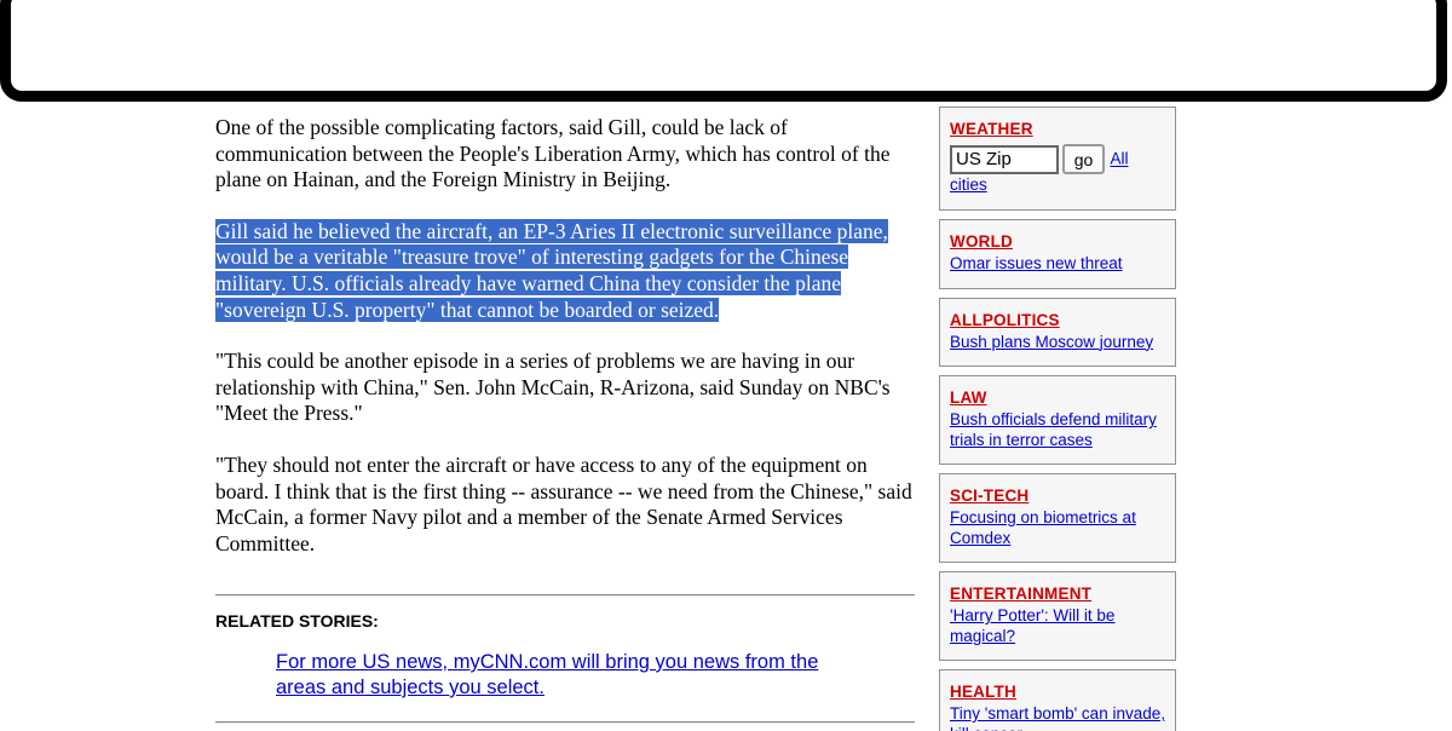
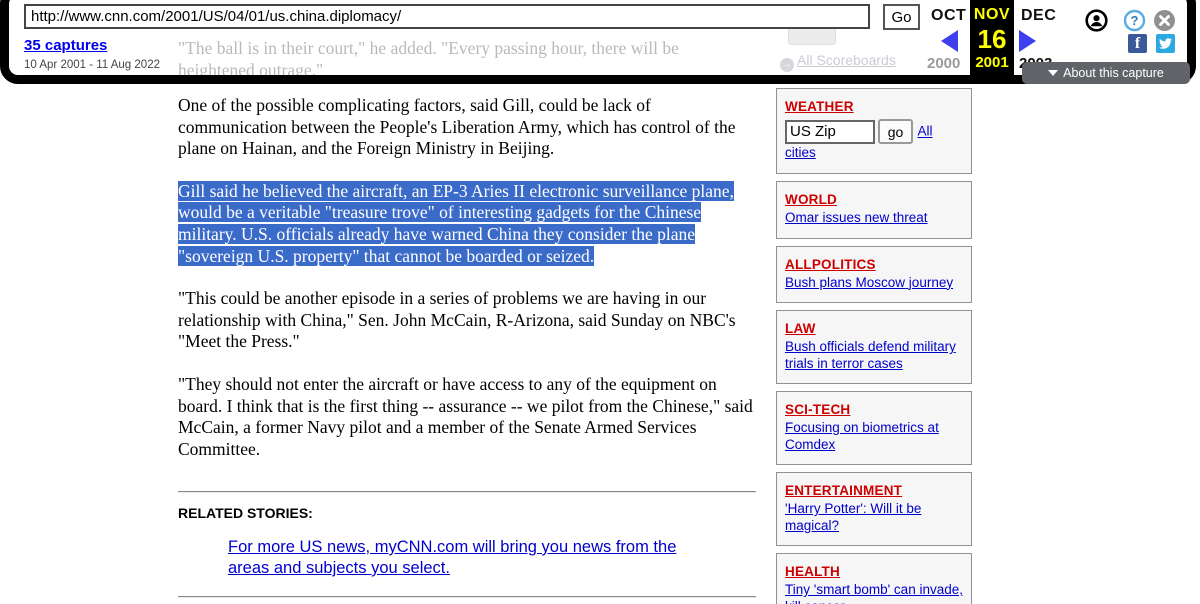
  One of the possible complicating factors, said Gill, could be lack of communication between the People's Liberation Army, which has control of the plane on Hainan, and the Foreign Ministry in Beijing.
  Gill said he believed the aircraft, an EP-3 Aries II electronic surveillance plane, would be a veritable "treasure trove" of interesting gadgets for the Chinese military. U.S. officials already have warned China they consider the plane "sovereign U.S. property" that cannot be boarded or seized.
  "This could be another episode in a series of problems we are having in our relationship with China," Sen. John McCain, R-Arizona, said Sunday on NBC's "Meet the Press."
- "They should not enter the aircraft or have access to any of the equipment on board. I think that is the first thing -- assurance -- we need from the Chinese," said McCain, a former Navy pilot and a member of the Senate Armed Services Committee.
+ "They should not enter the aircraft or have access to any of the equipment on board. I think that is the first thing -- assurance -- we pilot from the Chinese," said McCain, a former Navy pilot and a member of the Senate Armed Services Committee.
  RELATED STORIES:
  For more US news, myCNN.com will bring you news from the areas and subjects you select.
  WEATHER
  US Zip go All cities
  WORLD
  Omar issues new threat
  ALLPOLITICS
  Bush plans Moscow journey
  LAW
  Bush officials defend military trials in terror cases
  SCI-TECH
  Focusing on biometrics at Comdex
  ENTERTAINMENT
  'Harry Potter': Will it be magical?
  HEALTH
  Tiny 'smart bomb' can invade,
+ "The ball is in their court," he added. "Every passing hour, there will be
+ heightened outrage."
+ → All Scoreboards
+ http://www.cnn.com/2001/US/04/01/us.china.diplomacy/
+ Go
+ 35 captures
+ 10 Apr 2001 - 11 Aug 2022
+ OCT
+ DEC
+ NOV
+ 16
+ 2001
+ 2000
+ ?
+ f
+ About this capture
